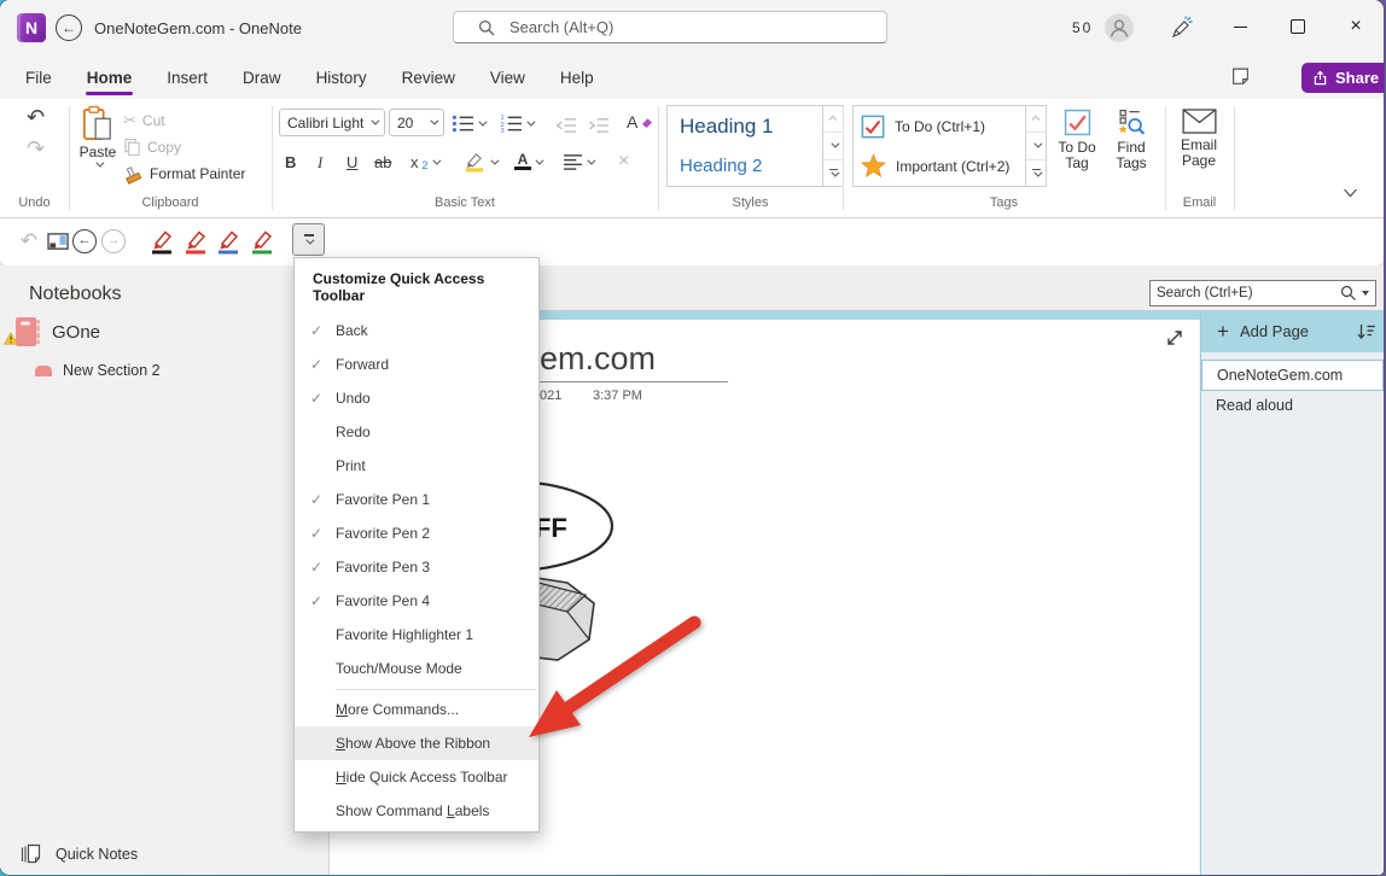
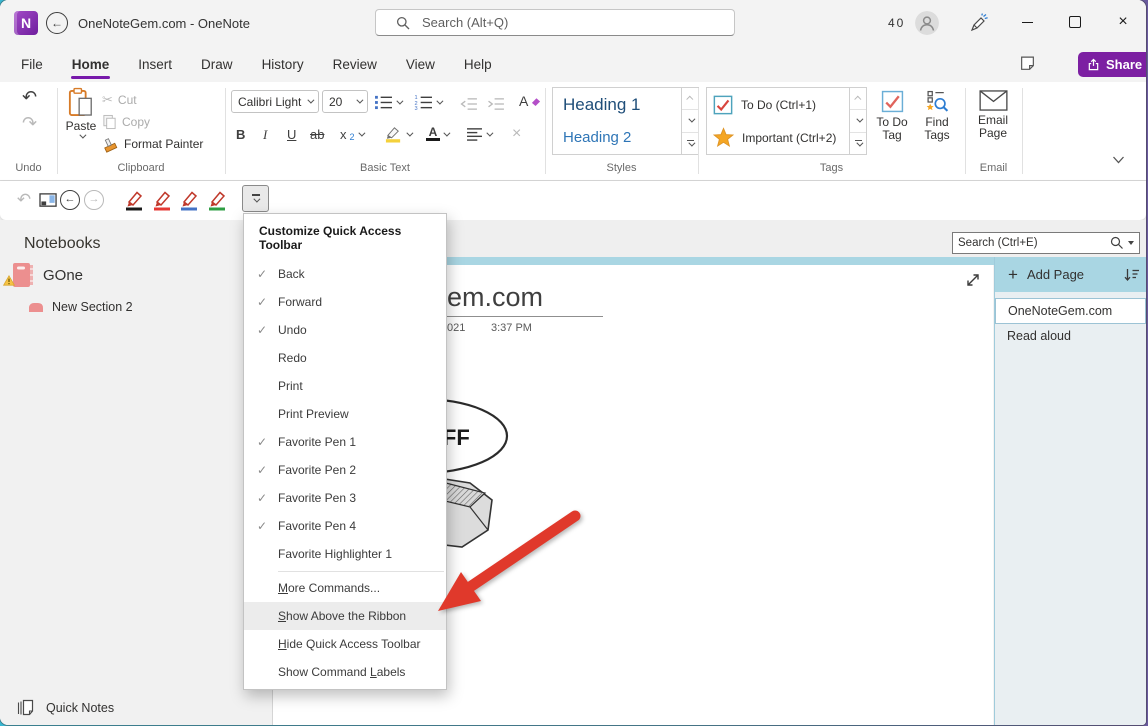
  N
  ←
  OneNoteGem.com - OneNote
  Search (Alt+Q)
- 50
+ 40
  ×
  File
  Home
  Insert
  Draw
  History
  Review
  View
  Help
  Share
  ↶
  ↷
  Paste
  ✂
  Cut
  Copy
  Format Painter
  Calibri Light
  20
  A
  B
  I
  U
  ab
  x
  2
  A
  ×
  Heading 1
  Heading 2
  To Do (Ctrl+1)
  Important (Ctrl+2)
  To Do Tag
  Find Tags
  Email Page
  Undo
  Clipboard
  Basic Text
  Styles
  Tags
  Email
  ↶
  ←
  →
  Notebooks
  GOne
  New Section 2
  Quick Notes
  Search (Ctrl+E)
  em.com
  021
  3:37 PM
  +
  Add Page
  OneNoteGem.com
  Read aloud
  Customize Quick Access Toolbar
  ✓
  Back
  ✓
  Forward
  ✓
  Undo
  Redo
  Print
+ Print Preview
  ✓
  Favorite Pen 1
  ✓
  Favorite Pen 2
  ✓
  Favorite Pen 3
  ✓
  Favorite Pen 4
  Favorite Highlighter 1
- Touch/Mouse Mode
  More Commands...
  Show Above the Ribbon
  Hide Quick Access Toolbar
  Show Command Labels
